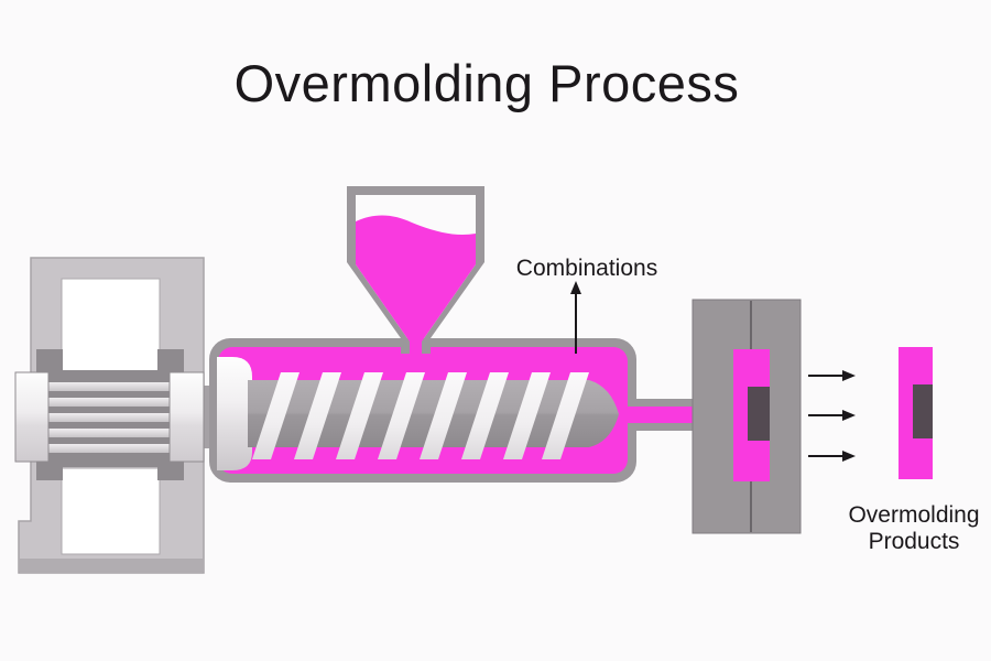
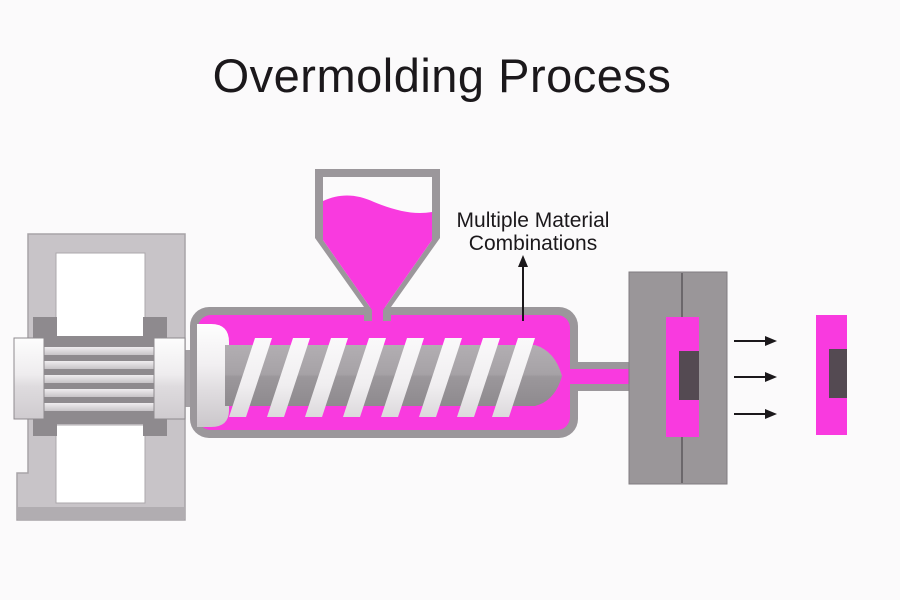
  Overmolding Process
+ Multiple Material
  Combinations
- Overmolding
- Products
